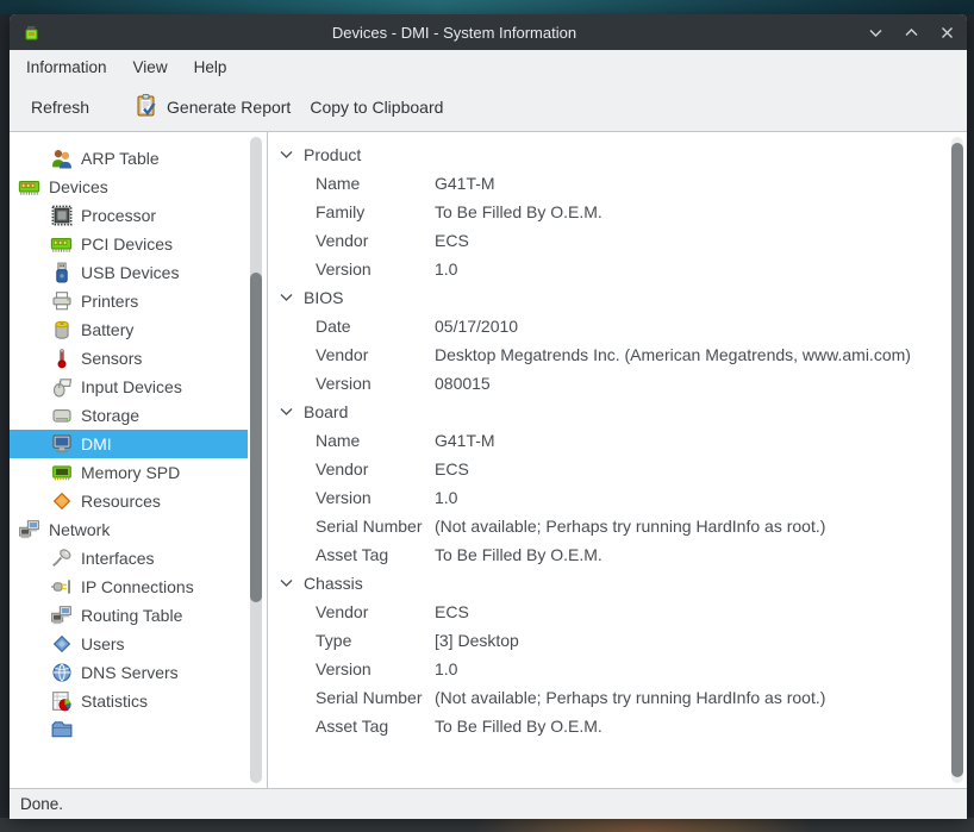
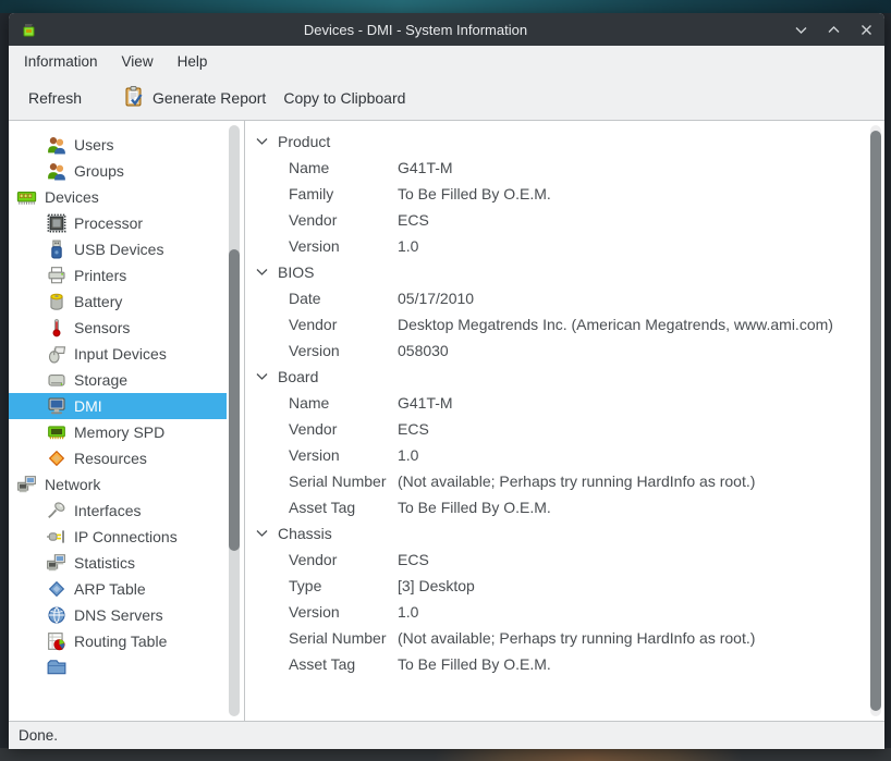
  Devices - DMI - System Information
  Information
  View
  Help
  Refresh
  Generate Report
  Copy to Clipboard
- ARP Table
+ Users
+ Groups
  Devices
  Processor
- PCI Devices
  USB Devices
  Printers
  Battery
  Sensors
  Input Devices
  Storage
  DMI
  Memory SPD
  Resources
  Network
  Interfaces
  IP Connections
- Routing Table
+ Statistics
- Users
+ ARP Table
  DNS Servers
- Statistics
+ Routing Table
  Product
  Name
  G41T-M
  Family
  To Be Filled By O.E.M.
  Vendor
  ECS
  Version
  1.0
  BIOS
  Date
  05/17/2010
  Vendor
  Desktop Megatrends Inc. (American Megatrends, www.ami.com)
  Version
- 080015
+ 058030
  Board
  Name
  G41T-M
  Vendor
  ECS
  Version
  1.0
  Serial Number
  (Not available; Perhaps try running HardInfo as root.)
  Asset Tag
  To Be Filled By O.E.M.
  Chassis
  Vendor
  ECS
  Type
  [3] Desktop
  Version
  1.0
  Serial Number
  (Not available; Perhaps try running HardInfo as root.)
  Asset Tag
  To Be Filled By O.E.M.
  Done.
